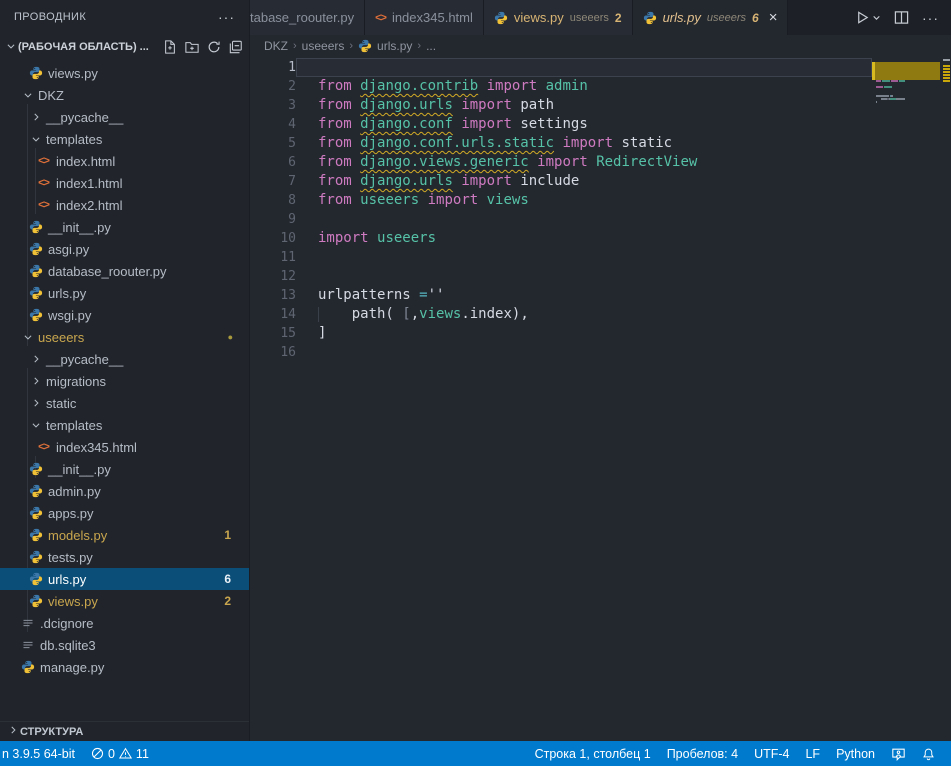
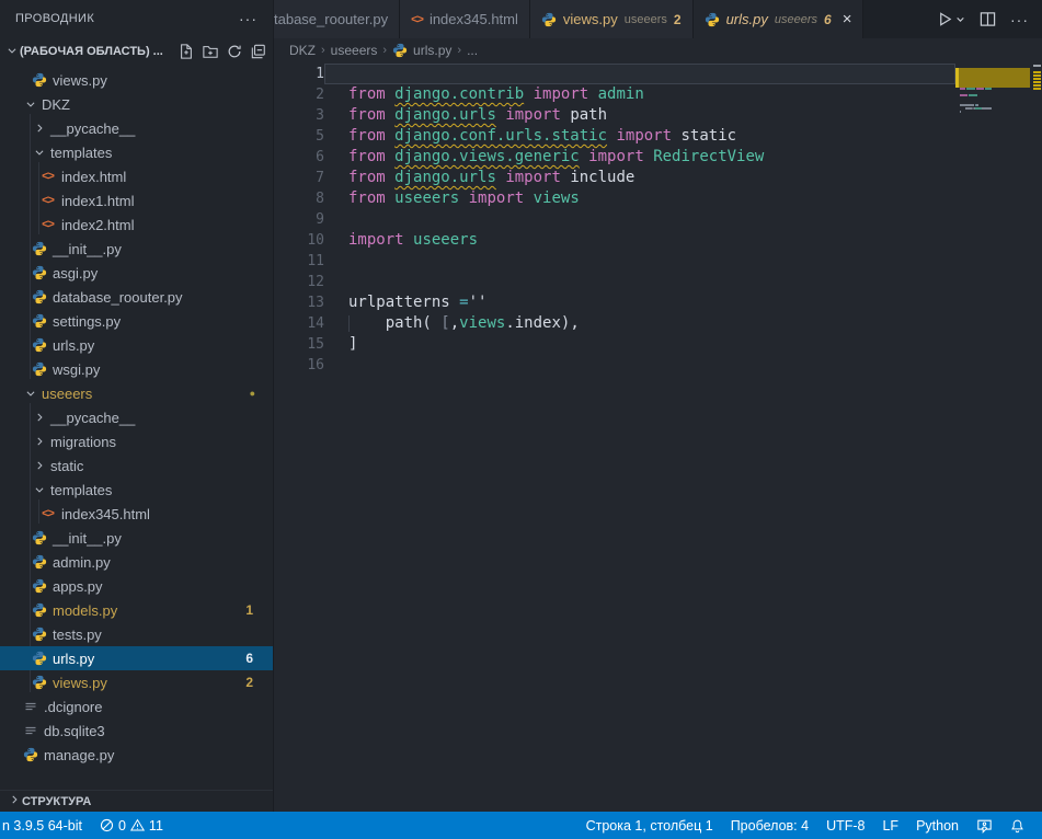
  ПРОВОДНИК
  ···
  (РАБОЧАЯ ОБЛАСТЬ) ...
  views.py
  DKZ
  __pycache__
  templates
  <>
  index.html
  <>
  index1.html
  <>
  index2.html
  __init__.py
  asgi.py
  database_roouter.py
+ settings.py
  urls.py
  wsgi.py
  useeers
  ●
  __pycache__
  migrations
  static
  templates
  <>
  index345.html
  __init__.py
  admin.py
  apps.py
  models.py
  1
  tests.py
  urls.py
  6
  views.py
  2
  .dcignore
  db.sqlite3
  manage.py
  СТРУКТУРА
  tabase_roouter.py
  <>
  index345.html
  views.py
  useeers
  2
  urls.py
  useeers
  6
  ×
  ···
  DKZ
  ›
  useeers
  ›
  urls.py
  ›
  ...
  1
  2
  from django.contrib import admin
  3
  from django.urls import path
- 4
- from django.conf import settings
  5
  from django.conf.urls.static import static
  6
  from django.views.generic import RedirectView
  7
  from django.urls import include
  8
  from useeers import views
  9
  10
  import useeers
  11
  12
  13
  urlpatterns =''
  14
  path( [,views.index),
  15
  ]
  16
  n 3.9.5 64-bit
  0
  11
  Строка 1, столбец 1
  Пробелов: 4
- UTF-4
+ UTF-8
  LF
  Python
